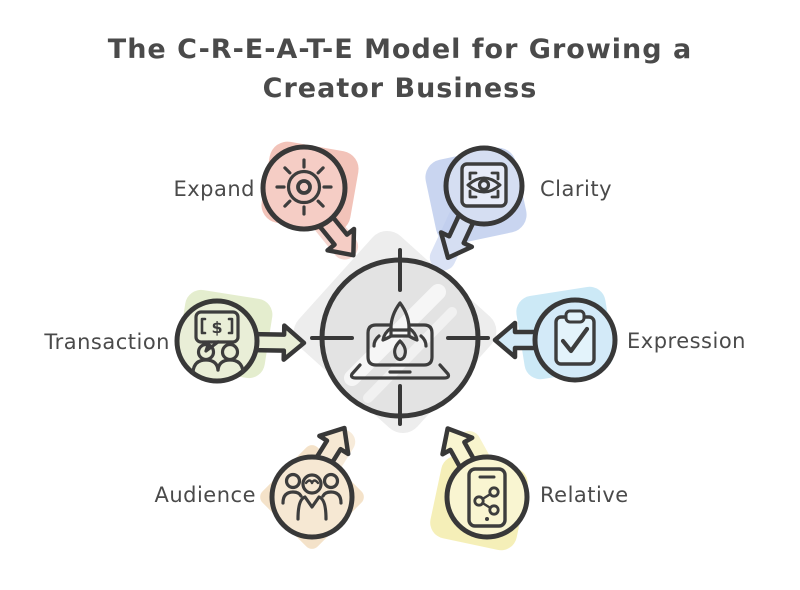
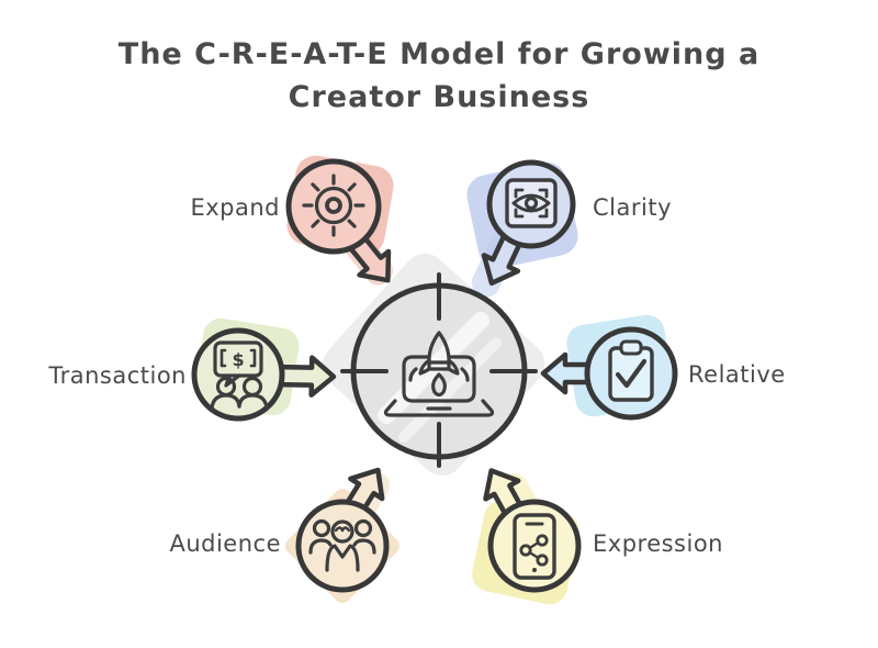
  The C-R-E-A-T-E Model for Growing a Creator Business
  $
  Expand
  Clarity
  Transaction
- Expression
+ Relative
  Audience
- Relative
+ Expression
